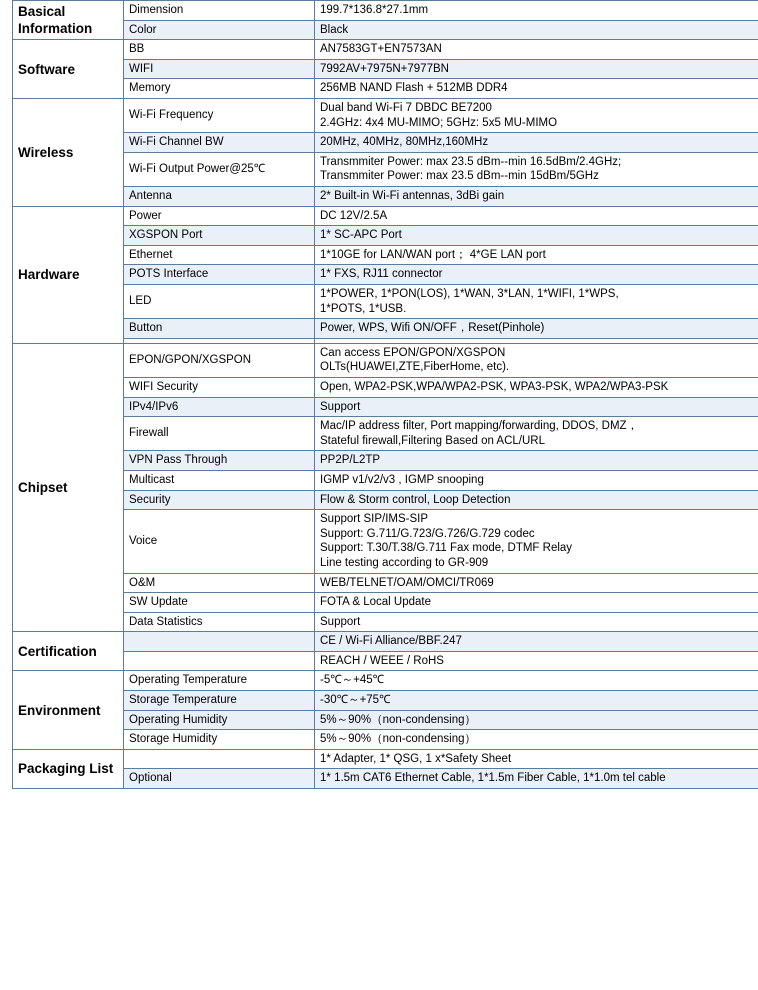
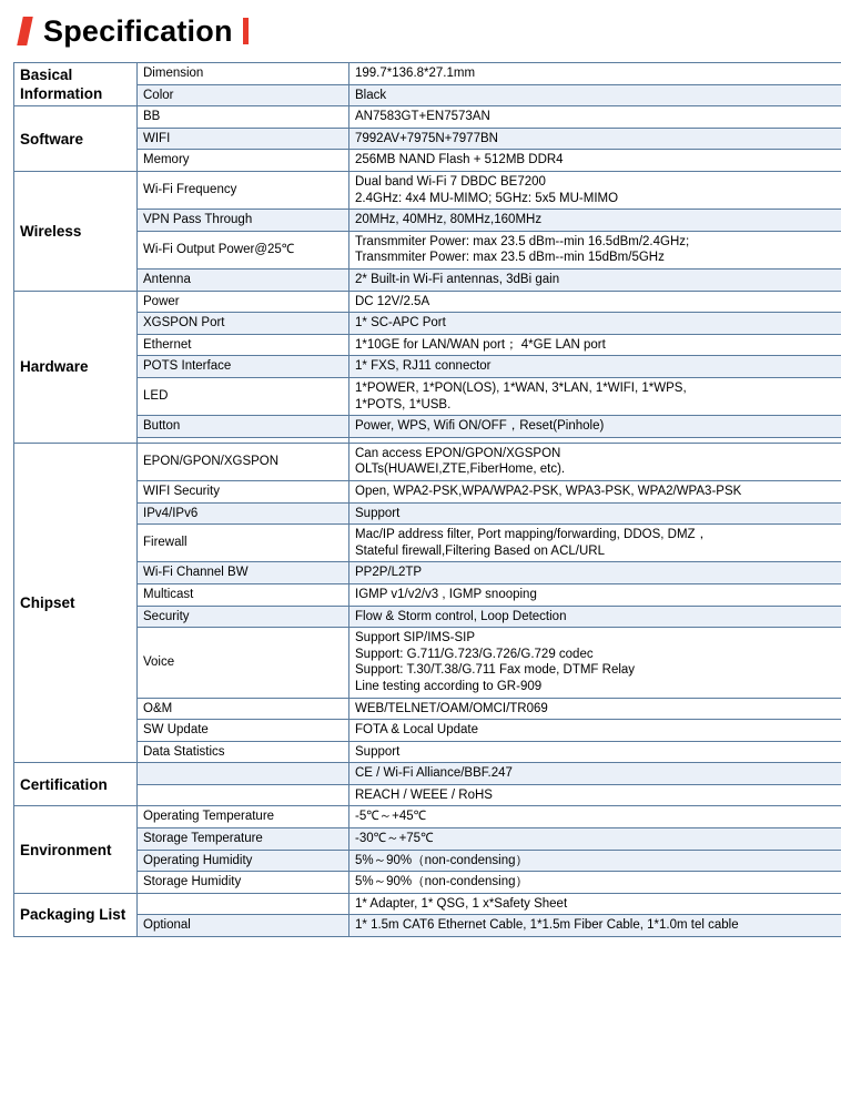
+ Specification
  Basical Information	Dimension	199.7*136.8*27.1mm
  Color	Black
  Software	BB	AN7583GT+EN7573AN
  WIFI	7992AV+7975N+7977BN
  Memory	256MB NAND Flash + 512MB DDR4
  Wireless	Wi-Fi Frequency	Dual band Wi-Fi 7 DBDC BE7200 2.4GHz: 4x4 MU-MIMO; 5GHz: 5x5 MU-MIMO
- Wi-Fi Channel BW	20MHz, 40MHz, 80MHz,160MHz
+ VPN Pass Through	20MHz, 40MHz, 80MHz,160MHz
  Wi-Fi Output Power@25℃	Transmmiter Power: max 23.5 dBm--min 16.5dBm/2.4GHz; Transmmiter Power: max 23.5 dBm--min 15dBm/5GHz
  Antenna	2* Built-in Wi-Fi antennas, 3dBi gain
  Hardware	Power	DC 12V/2.5A
  XGSPON Port	1* SC-APC Port
  Ethernet	1*10GE for LAN/WAN port； 4*GE LAN port
  POTS Interface	1* FXS, RJ11 connector
  LED	1*POWER, 1*PON(LOS), 1*WAN, 3*LAN, 1*WIFI, 1*WPS, 1*POTS, 1*USB.
  Button	Power, WPS, Wifi ON/OFF，Reset(Pinhole)
  Chipset	EPON/GPON/XGSPON	Can access EPON/GPON/XGSPON OLTs(HUAWEI,ZTE,FiberHome, etc).
  WIFI Security	Open, WPA2-PSK,WPA/WPA2-PSK, WPA3-PSK, WPA2/WPA3-PSK
  IPv4/IPv6	Support
  Firewall	Mac/IP address filter, Port mapping/forwarding, DDOS, DMZ， Stateful firewall,Filtering Based on ACL/URL
- VPN Pass Through	PP2P/L2TP
+ Wi-Fi Channel BW	PP2P/L2TP
  Multicast	IGMP v1/v2/v3 , IGMP snooping
  Security	Flow & Storm control, Loop Detection
  Voice	Support SIP/IMS-SIP Support: G.711/G.723/G.726/G.729 codec Support: T.30/T.38/G.711 Fax mode, DTMF Relay Line testing according to GR-909
  O&M	WEB/TELNET/OAM/OMCI/TR069
  SW Update	FOTA & Local Update
  Data Statistics	Support
  Certification		CE / Wi-Fi Alliance/BBF.247
  	REACH / WEEE / RoHS
  Environment	Operating Temperature	-5℃～+45℃
  Storage Temperature	-30℃～+75℃
  Operating Humidity	5%～90%（non-condensing）
  Storage Humidity	5%～90%（non-condensing）
  Packaging List		1* Adapter, 1* QSG, 1 x*Safety Sheet
  Optional	1* 1.5m CAT6 Ethernet Cable, 1*1.5m Fiber Cable, 1*1.0m tel cable
